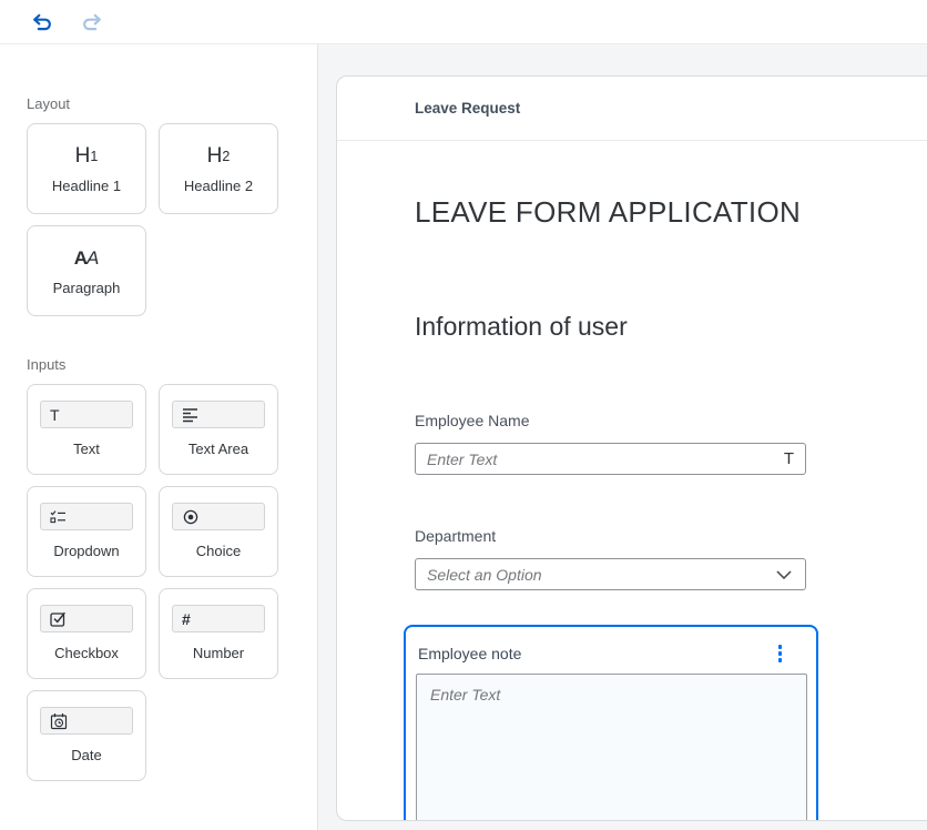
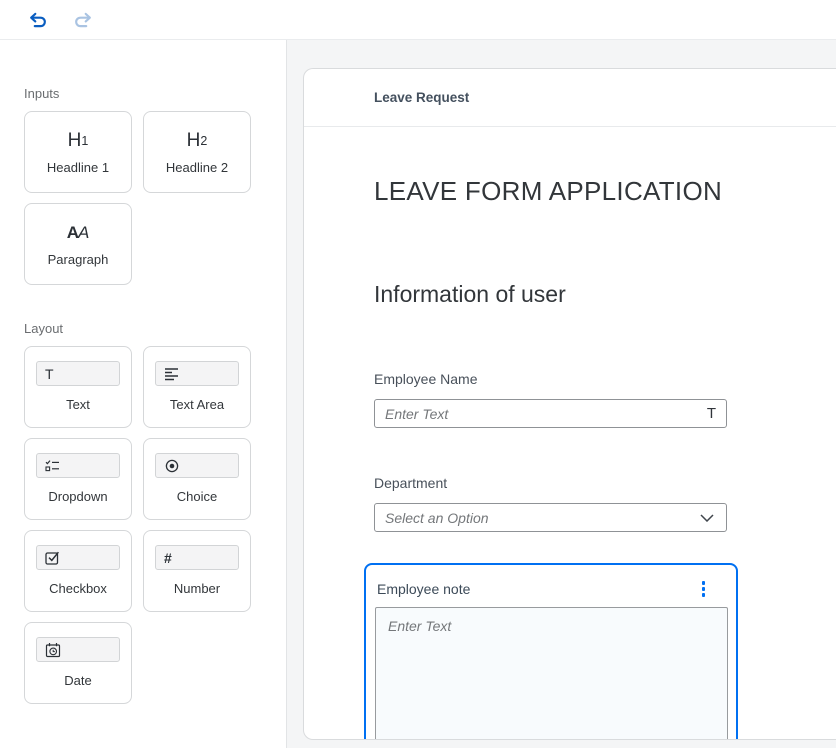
- Layout
+ Inputs
  H
  1
  Headline 1
  H
  2
  Headline 2
  A
  A
  Paragraph
- Inputs
+ Layout
  T
  Text
  Text Area
  Dropdown
  Choice
  Checkbox
  #
  Number
  Date
  Leave Request
  LEAVE FORM APPLICATION
  Information of user
  Employee Name
  Enter Text
  T
  Department
  Select an Option
  Employee note
  Enter Text
